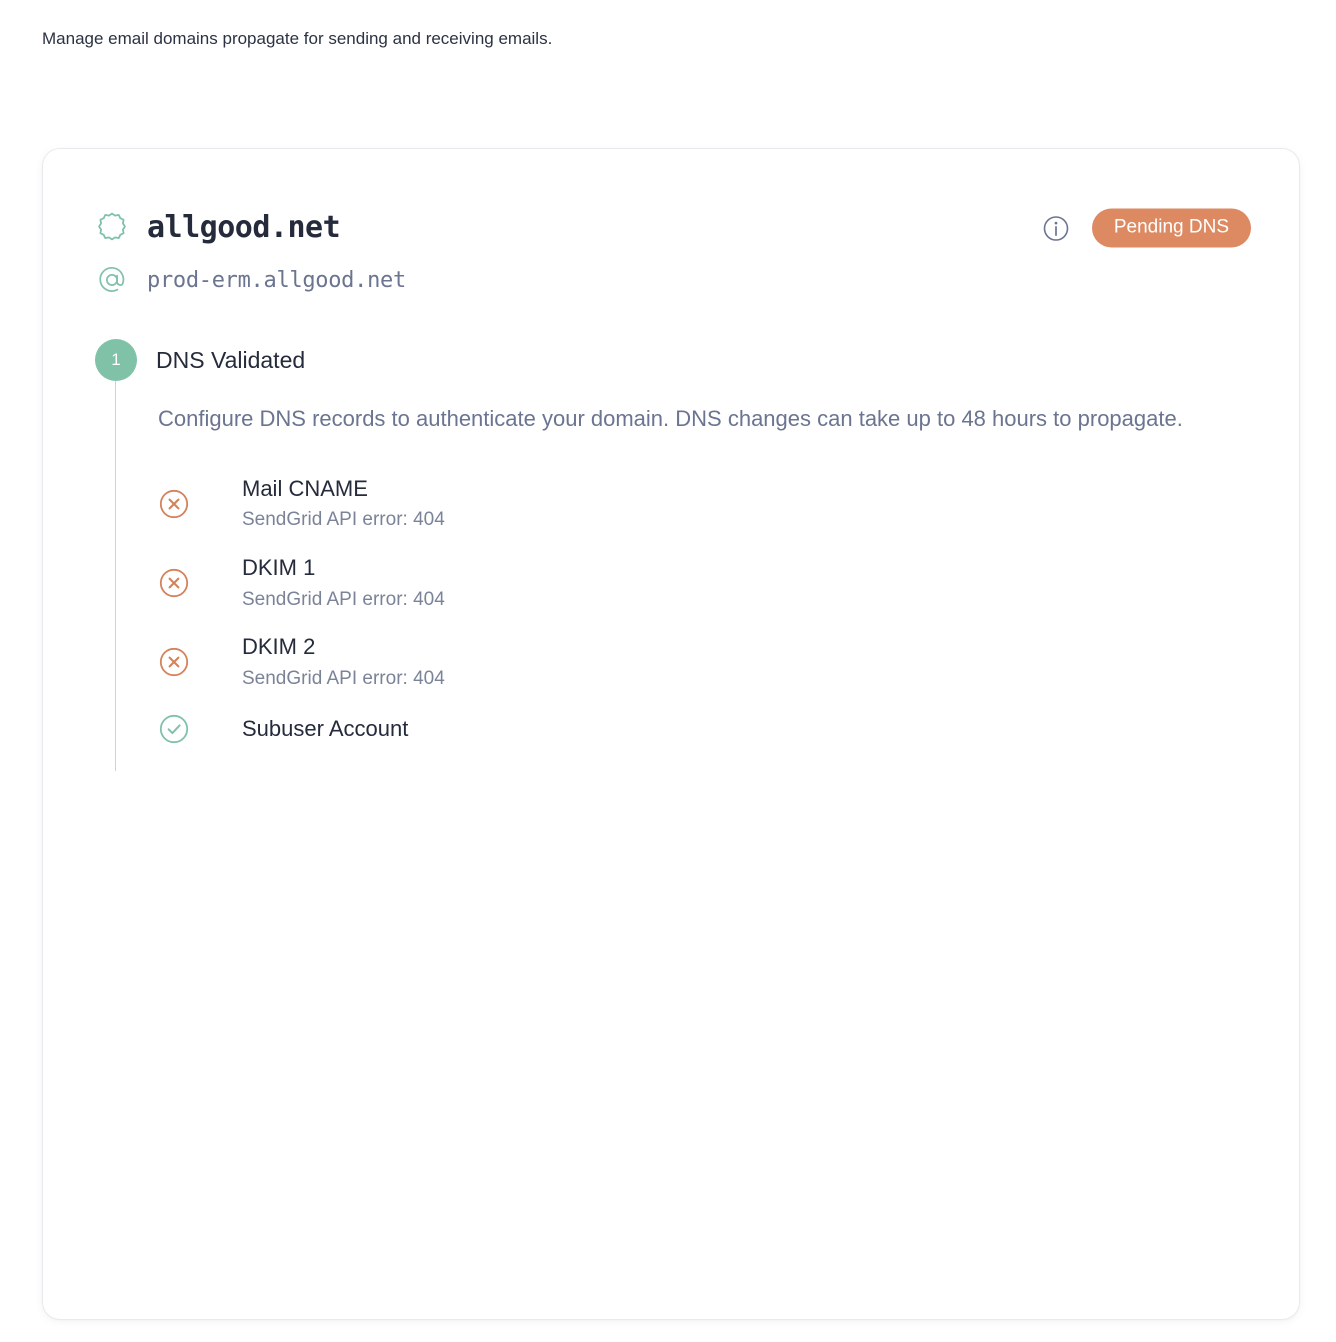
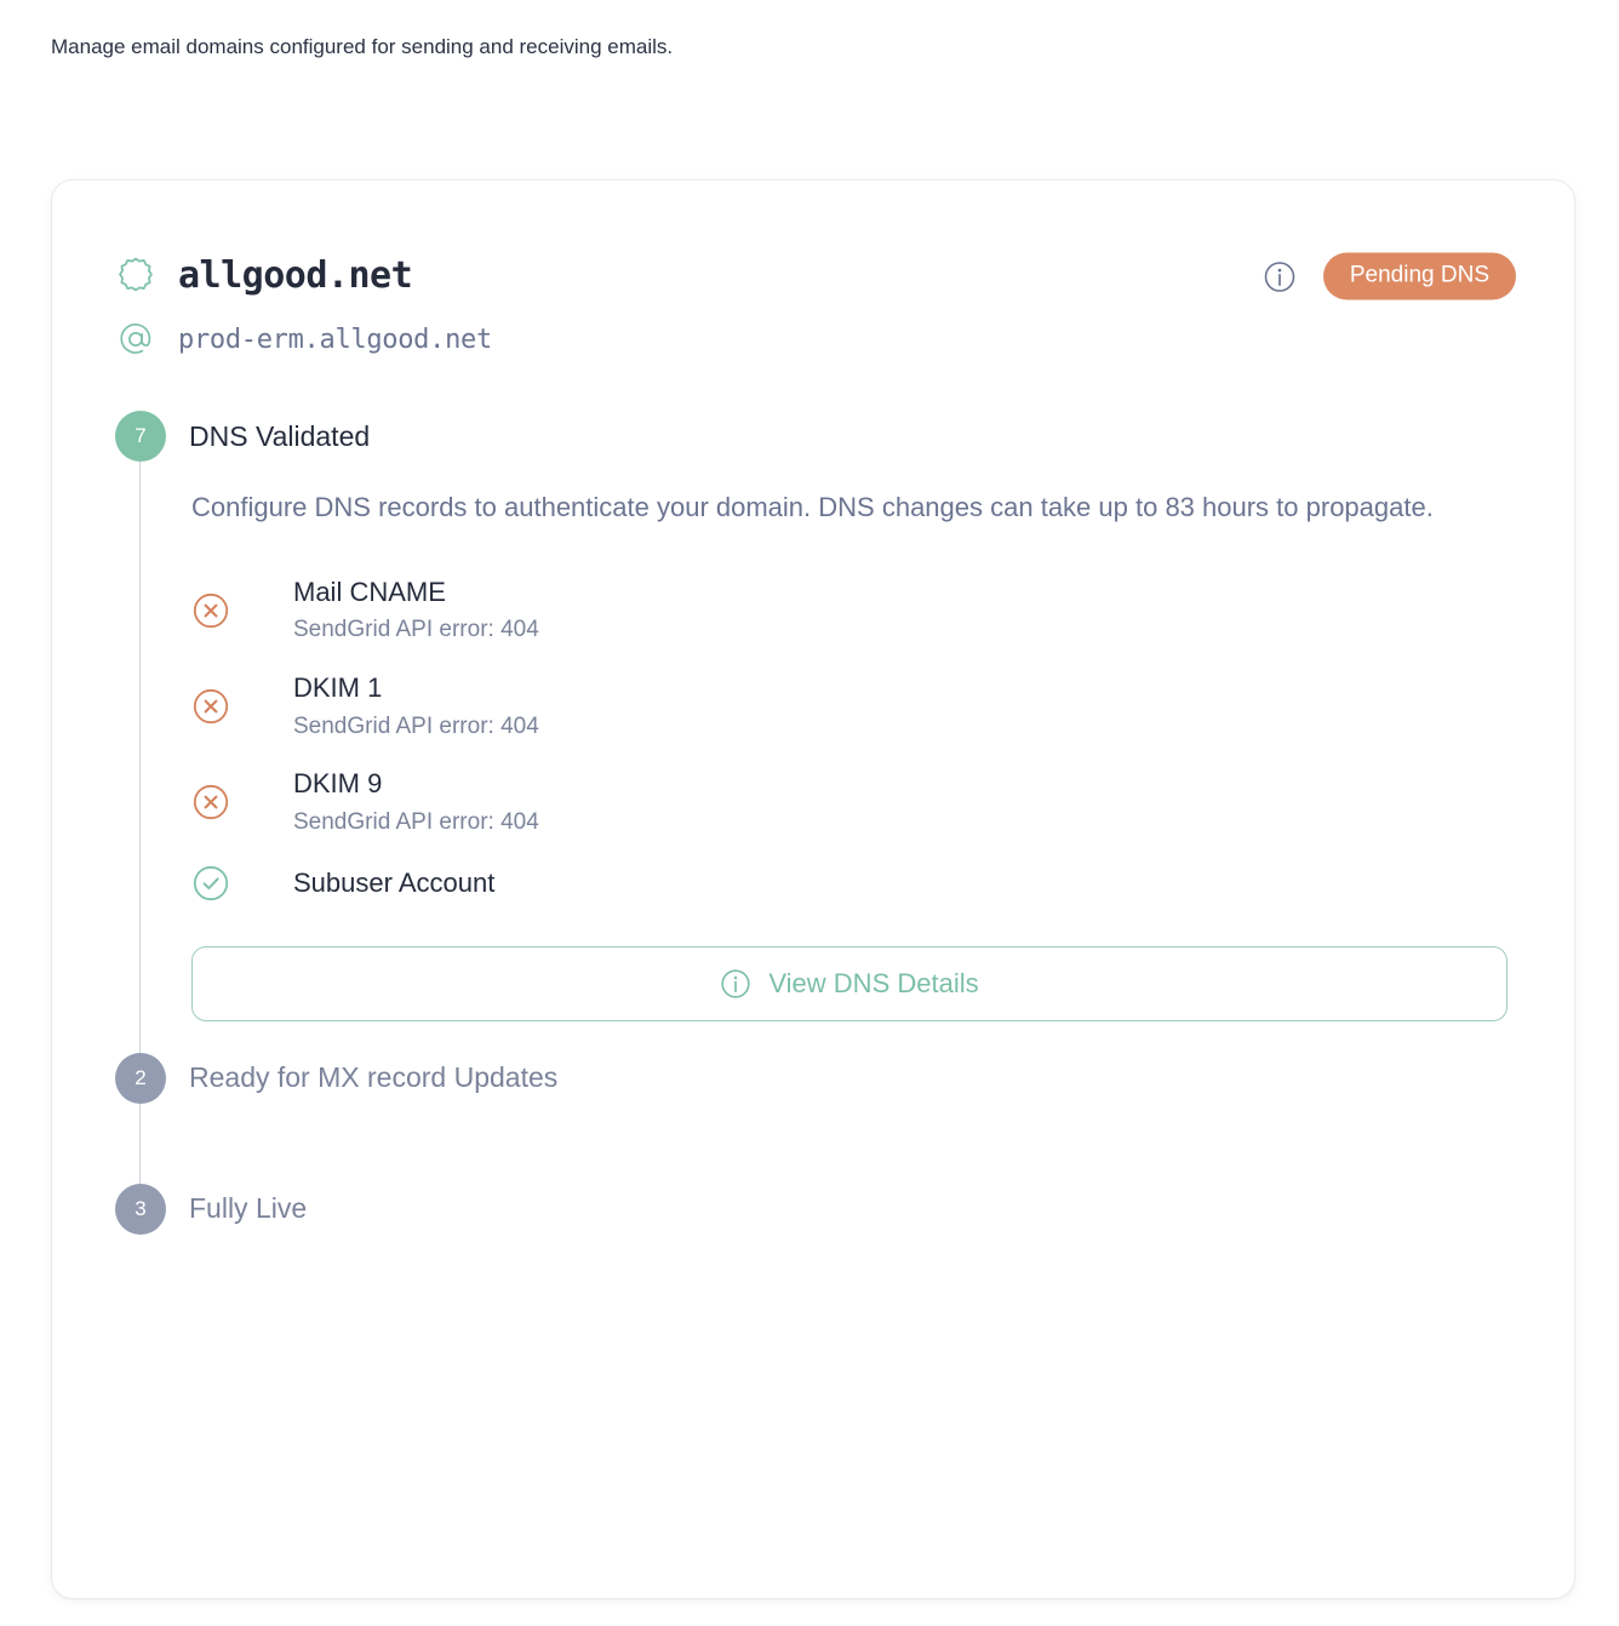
- Manage email domains propagate for sending and receiving emails.
+ Manage email domains configured for sending and receiving emails.
  allgood.net
  Pending DNS
  prod-erm.allgood.net
- 1
+ 7
  DNS Validated
- Configure DNS records to authenticate your domain. DNS changes can take up to 48 hours to propagate.
+ Configure DNS records to authenticate your domain. DNS changes can take up to 83 hours to propagate.
  Mail CNAME
  SendGrid API error: 404
  DKIM 1
  SendGrid API error: 404
- DKIM 2
+ DKIM 9
  SendGrid API error: 404
  Subuser Account
+ View DNS Details
+ 2
+ Ready for MX record Updates
+ 3
+ Fully Live
